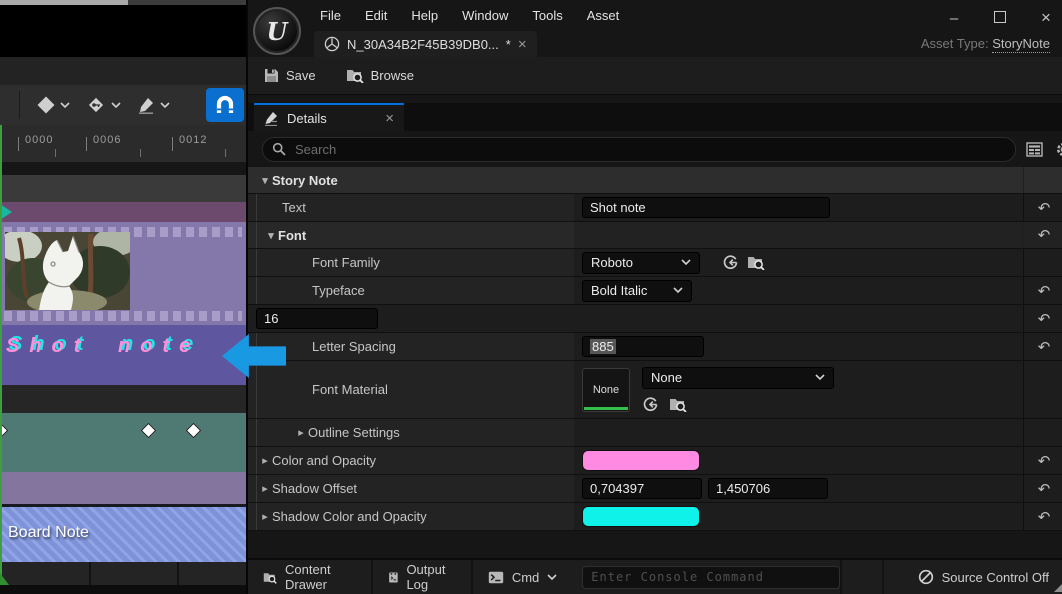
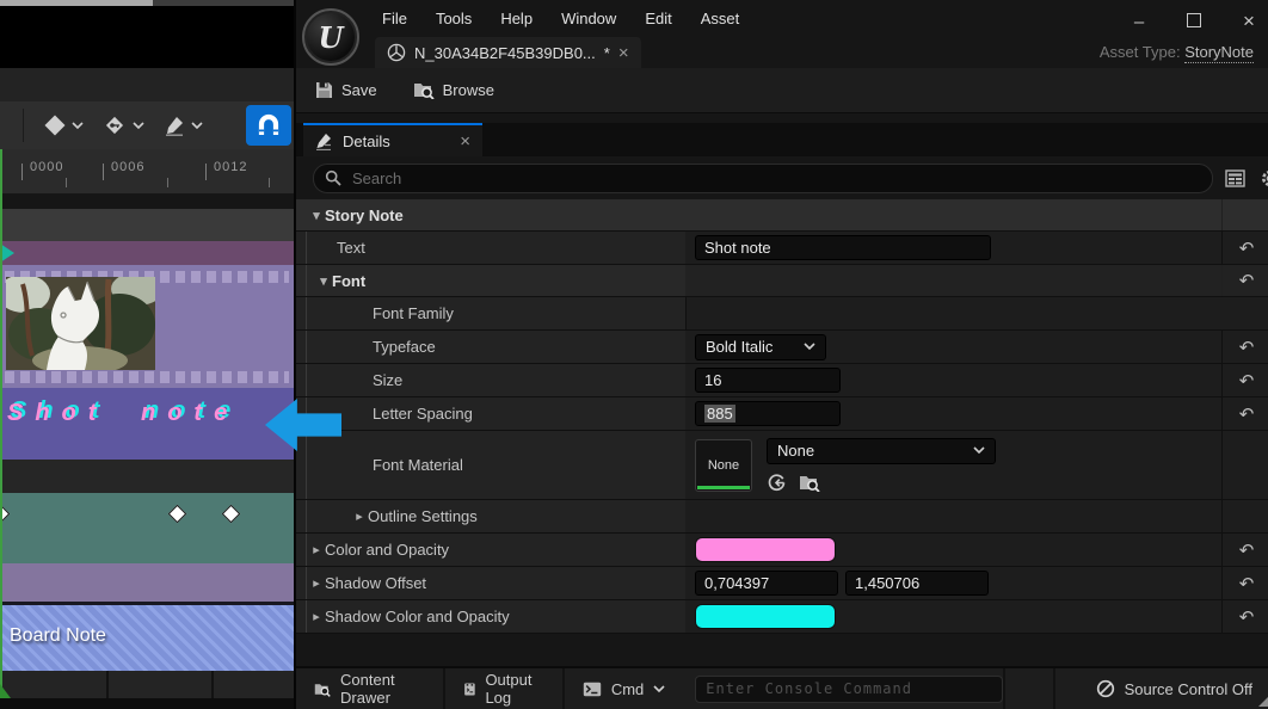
  0000
  0006
  0012
  Shot note
  Board Note
  U
  File
- Edit
+ Tools
  Help
  Window
- Tools
+ Edit
  Asset
  –
  ×
  Asset Type: StoryNote
  N_30A34B2F45B39DB0...
  *
  ×
  Save
  Browse
  Details
  ×
  Search
  ▾
  Story Note
  Text
  Shot note
  ↶
  ▾
  Font
  ↶
  Font Family
- Roboto
  Typeface
  Bold Italic
  ↶
+ Size
  16
  ↶
  Letter Spacing
  885
  ↶
  Font Material
  None
  None
  ▸
  Outline Settings
  ▸
  Color and Opacity
  ↶
  ▸
  Shadow Offset
  0,704397
  1,450706
  ↶
  ▸
  Shadow Color and Opacity
  ↶
  Content Drawer
  Output Log
  Cmd
  Enter Console Command
  Source Control Off
